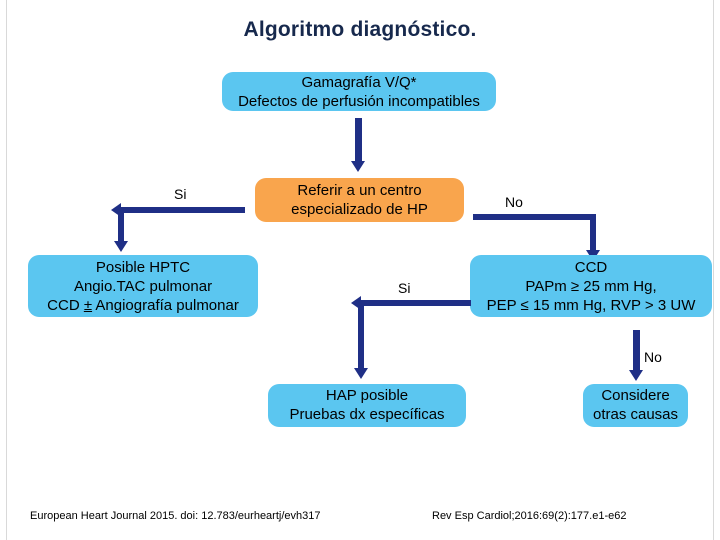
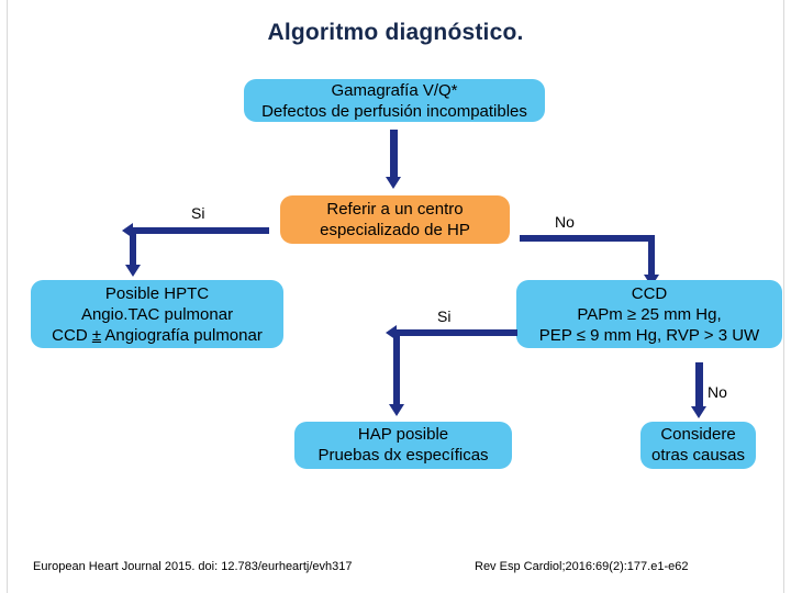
  Algoritmo diagnóstico.
  Gamagrafía V/Q*
  Defectos de perfusión incompatibles
  Referir a un centro
  especializado de HP
  Si
  No
  Posible HPTC
  Angio.TAC pulmonar
  CCD ± Angiografía pulmonar
  CCD
  PAPm ≥ 25 mm Hg,
- PEP ≤ 15 mm Hg, RVP > 3 UW
+ PEP ≤ 9 mm Hg, RVP > 3 UW
  Si
  No
  HAP posible
  Pruebas dx específicas
  Considere
  otras causas
  European Heart Journal 2015. doi: 12.783/eurheartj/evh317
  Rev Esp Cardiol;2016:69(2):177.e1-e62
